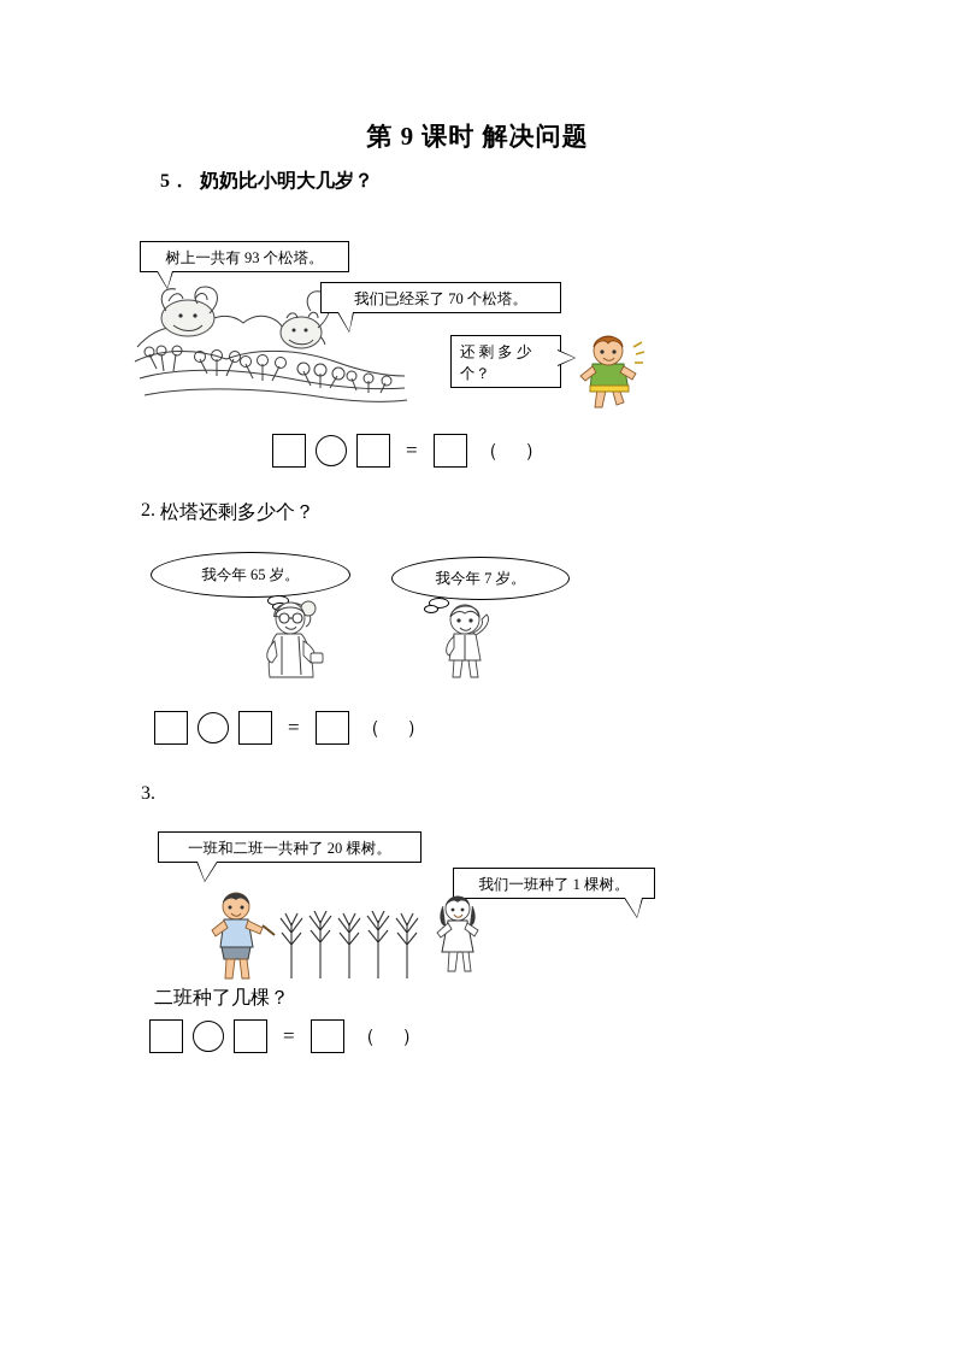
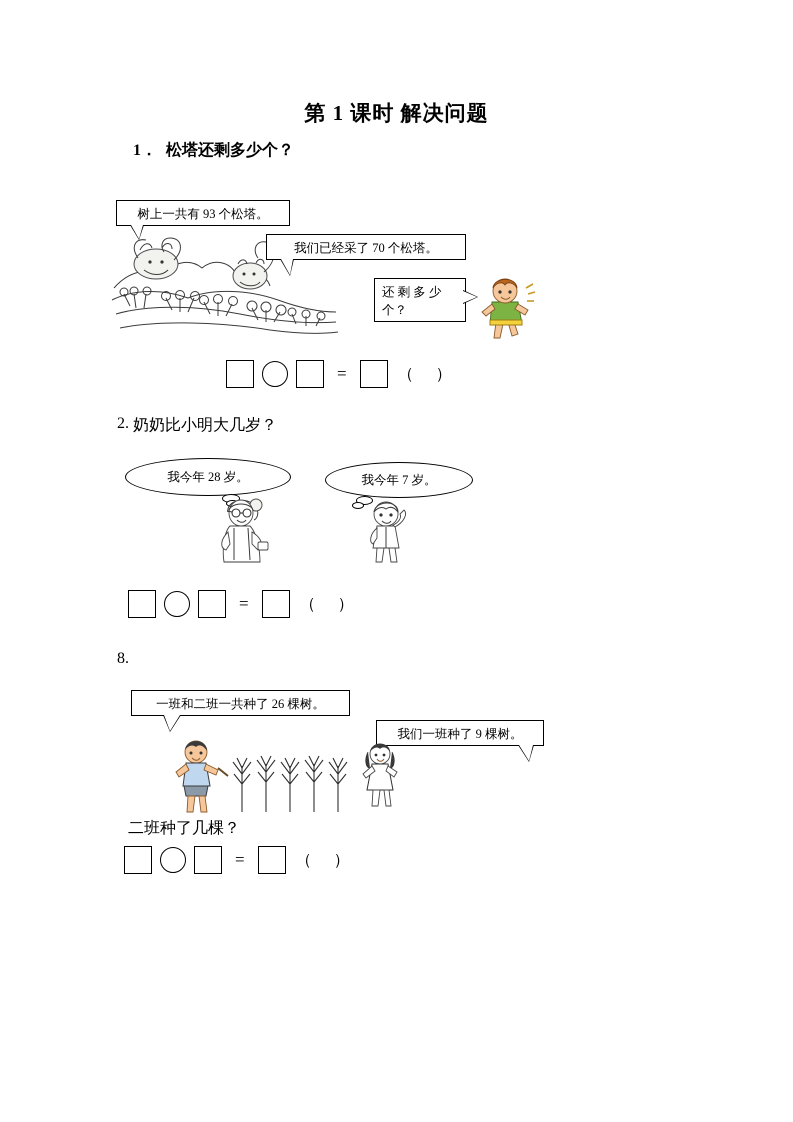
- 第 9 课时 解决问题
+ 第 1 课时 解决问题
- 5．
+ 1．
- 奶奶比小明大几岁？
+ 松塔还剩多少个？
  树上一共有 93 个松塔。
  我们已经采了 70 个松塔。
  还 剩 多 少
  个？
  =
  （ ）
  2.
- 松塔还剩多少个？
+ 奶奶比小明大几岁？
- 我今年 65 岁。
+ 我今年 28 岁。
  我今年 7 岁。
  =
  （ ）
- 3.
+ 8.
- 一班和二班一共种了 20 棵树。
+ 一班和二班一共种了 26 棵树。
- 我们一班种了 1 棵树。
+ 我们一班种了 9 棵树。
  二班种了几棵？
  =
  （ ）
